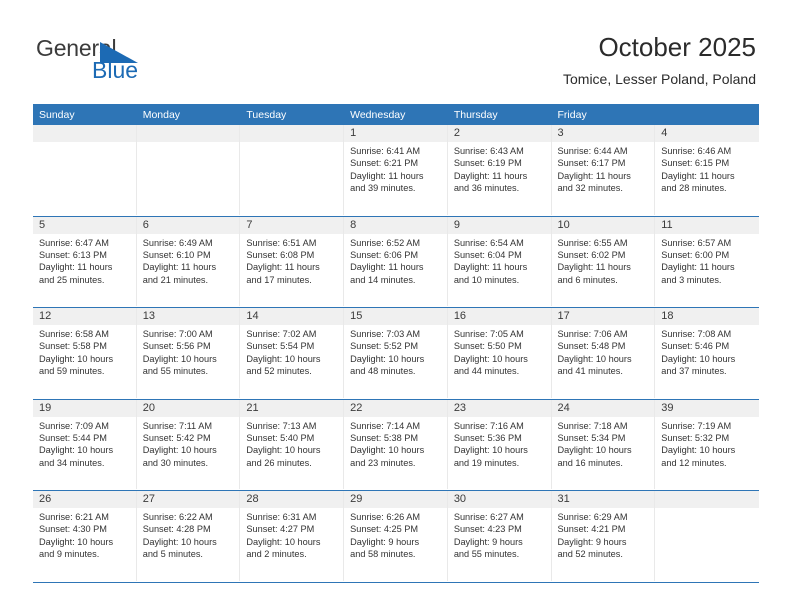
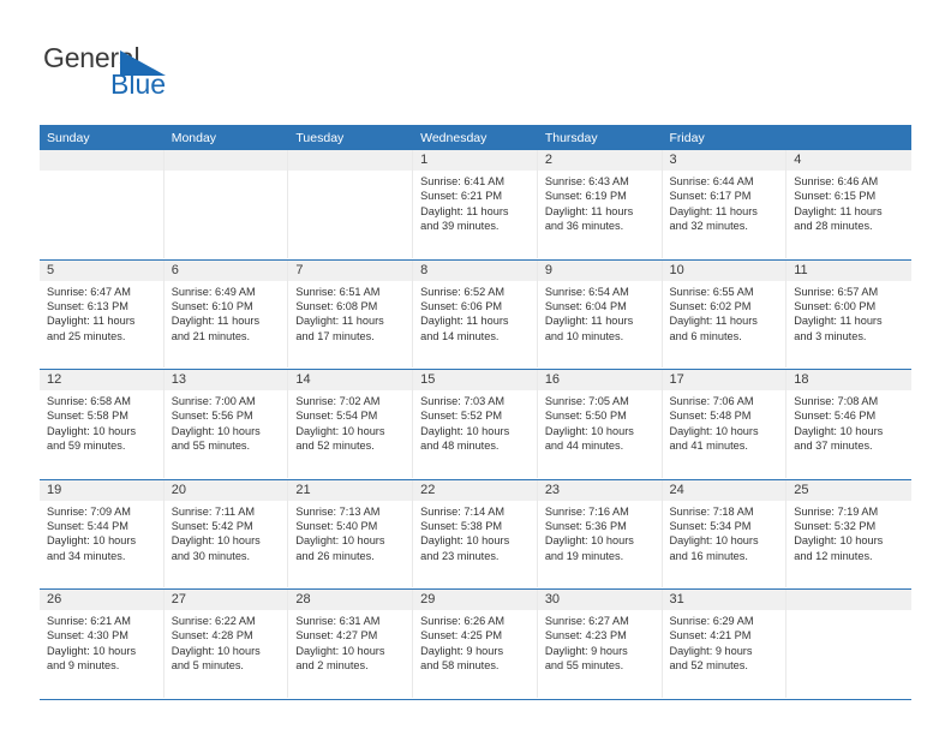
  Generl
  Blue
- October 2025
- Tomice, Lesser Poland, Poland
  Sunday
  Monday
  Tuesday
  Wednesday
  Thursday
  Friday
  1
  Sunrise: 6:41 AM
  Sunset: 6:21 PM
  Daylight: 11 hours
  and 39 minutes.
  2
  Sunrise: 6:43 AM
  Sunset: 6:19 PM
  Daylight: 11 hours
  and 36 minutes.
  3
  Sunrise: 6:44 AM
  Sunset: 6:17 PM
  Daylight: 11 hours
  and 32 minutes.
  4
  Sunrise: 6:46 AM
  Sunset: 6:15 PM
  Daylight: 11 hours
  and 28 minutes.
  5
  Sunrise: 6:47 AM
  Sunset: 6:13 PM
  Daylight: 11 hours
  and 25 minutes.
  6
  Sunrise: 6:49 AM
  Sunset: 6:10 PM
  Daylight: 11 hours
  and 21 minutes.
  7
  Sunrise: 6:51 AM
  Sunset: 6:08 PM
  Daylight: 11 hours
  and 17 minutes.
  8
  Sunrise: 6:52 AM
  Sunset: 6:06 PM
  Daylight: 11 hours
  and 14 minutes.
  9
  Sunrise: 6:54 AM
  Sunset: 6:04 PM
  Daylight: 11 hours
  and 10 minutes.
  10
  Sunrise: 6:55 AM
  Sunset: 6:02 PM
  Daylight: 11 hours
  and 6 minutes.
  11
  Sunrise: 6:57 AM
  Sunset: 6:00 PM
  Daylight: 11 hours
  and 3 minutes.
  12
  Sunrise: 6:58 AM
  Sunset: 5:58 PM
  Daylight: 10 hours
  and 59 minutes.
  13
  Sunrise: 7:00 AM
  Sunset: 5:56 PM
  Daylight: 10 hours
  and 55 minutes.
  14
  Sunrise: 7:02 AM
  Sunset: 5:54 PM
  Daylight: 10 hours
  and 52 minutes.
  15
  Sunrise: 7:03 AM
  Sunset: 5:52 PM
  Daylight: 10 hours
  and 48 minutes.
  16
  Sunrise: 7:05 AM
  Sunset: 5:50 PM
  Daylight: 10 hours
  and 44 minutes.
  17
  Sunrise: 7:06 AM
  Sunset: 5:48 PM
  Daylight: 10 hours
  and 41 minutes.
  18
  Sunrise: 7:08 AM
  Sunset: 5:46 PM
  Daylight: 10 hours
  and 37 minutes.
  19
  Sunrise: 7:09 AM
  Sunset: 5:44 PM
  Daylight: 10 hours
  and 34 minutes.
  20
  Sunrise: 7:11 AM
  Sunset: 5:42 PM
  Daylight: 10 hours
  and 30 minutes.
  21
  Sunrise: 7:13 AM
  Sunset: 5:40 PM
  Daylight: 10 hours
  and 26 minutes.
  22
  Sunrise: 7:14 AM
  Sunset: 5:38 PM
  Daylight: 10 hours
  and 23 minutes.
  23
  Sunrise: 7:16 AM
  Sunset: 5:36 PM
  Daylight: 10 hours
  and 19 minutes.
  24
  Sunrise: 7:18 AM
  Sunset: 5:34 PM
  Daylight: 10 hours
  and 16 minutes.
- 39
+ 25
  Sunrise: 7:19 AM
  Sunset: 5:32 PM
  Daylight: 10 hours
  and 12 minutes.
  26
  Sunrise: 6:21 AM
  Sunset: 4:30 PM
  Daylight: 10 hours
  and 9 minutes.
  27
  Sunrise: 6:22 AM
  Sunset: 4:28 PM
  Daylight: 10 hours
  and 5 minutes.
  28
  Sunrise: 6:31 AM
  Sunset: 4:27 PM
  Daylight: 10 hours
  and 2 minutes.
  29
  Sunrise: 6:26 AM
  Sunset: 4:25 PM
  Daylight: 9 hours
  and 58 minutes.
  30
  Sunrise: 6:27 AM
  Sunset: 4:23 PM
  Daylight: 9 hours
  and 55 minutes.
  31
  Sunrise: 6:29 AM
  Sunset: 4:21 PM
  Daylight: 9 hours
  and 52 minutes.
